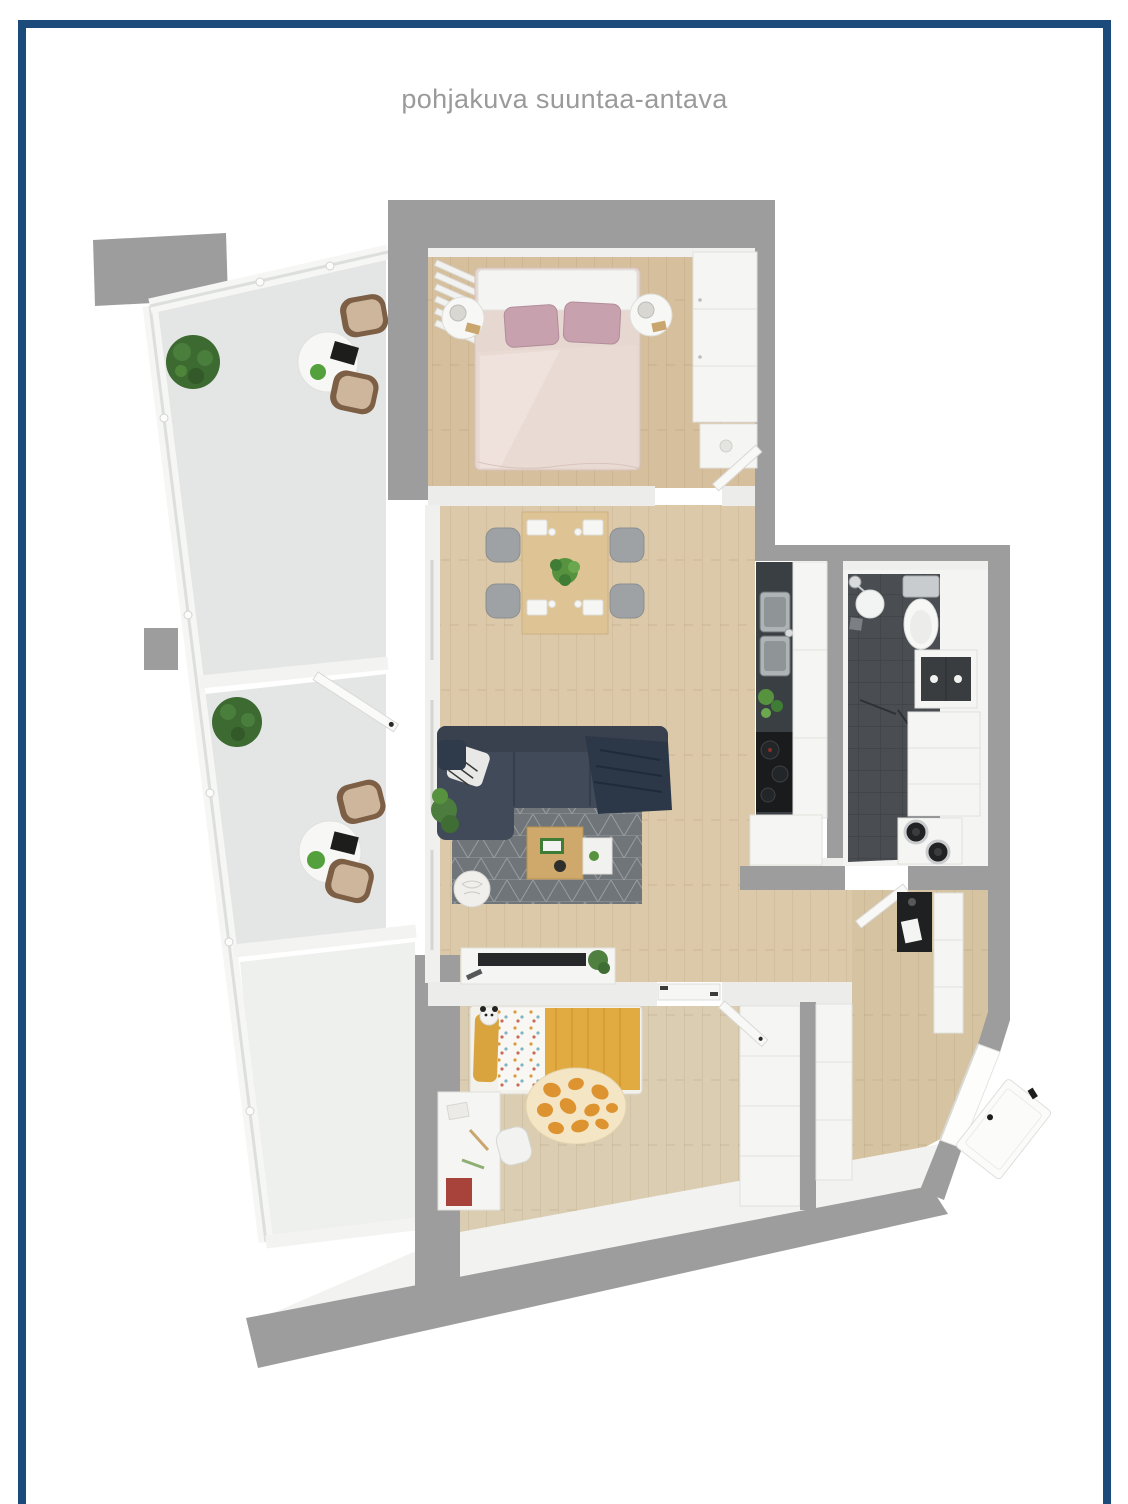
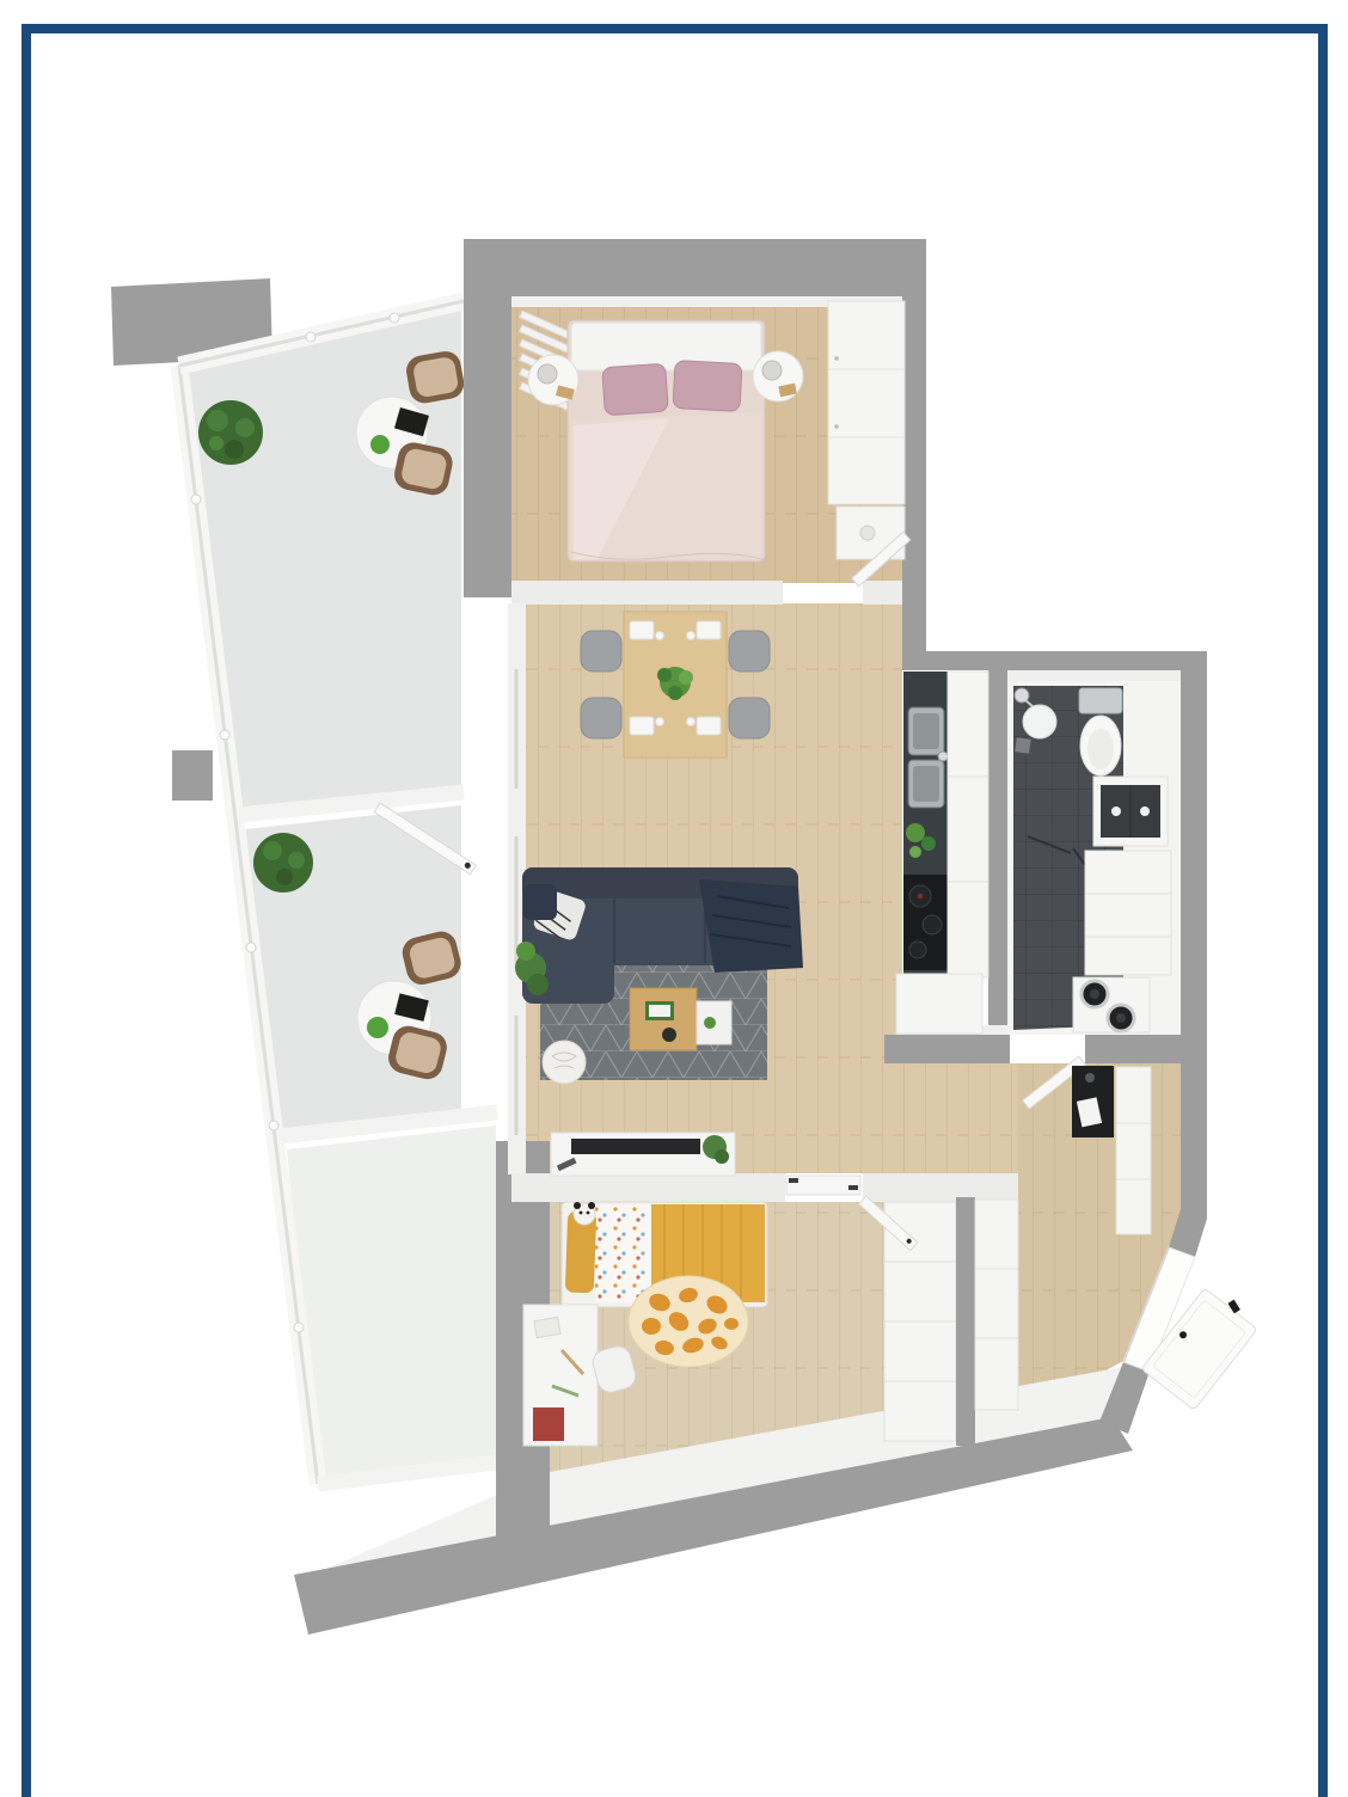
- pohjakuva suuntaa-antava
